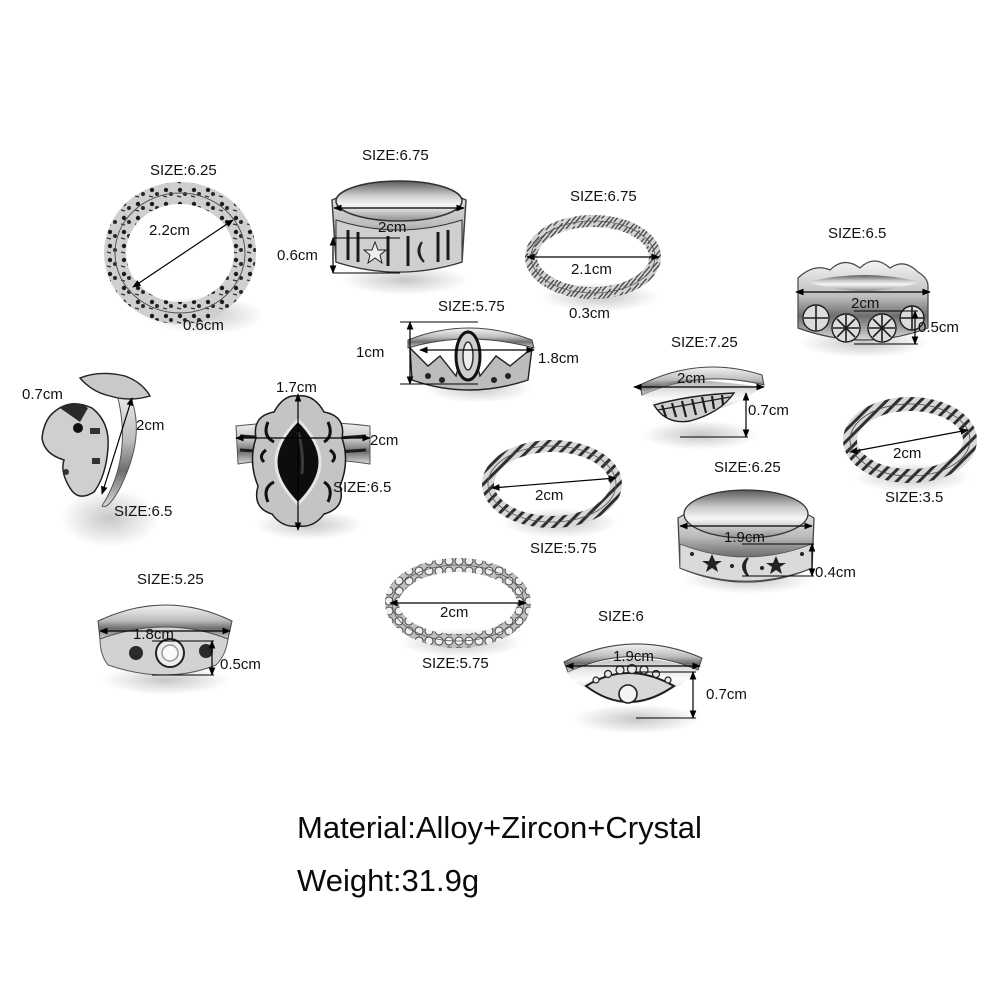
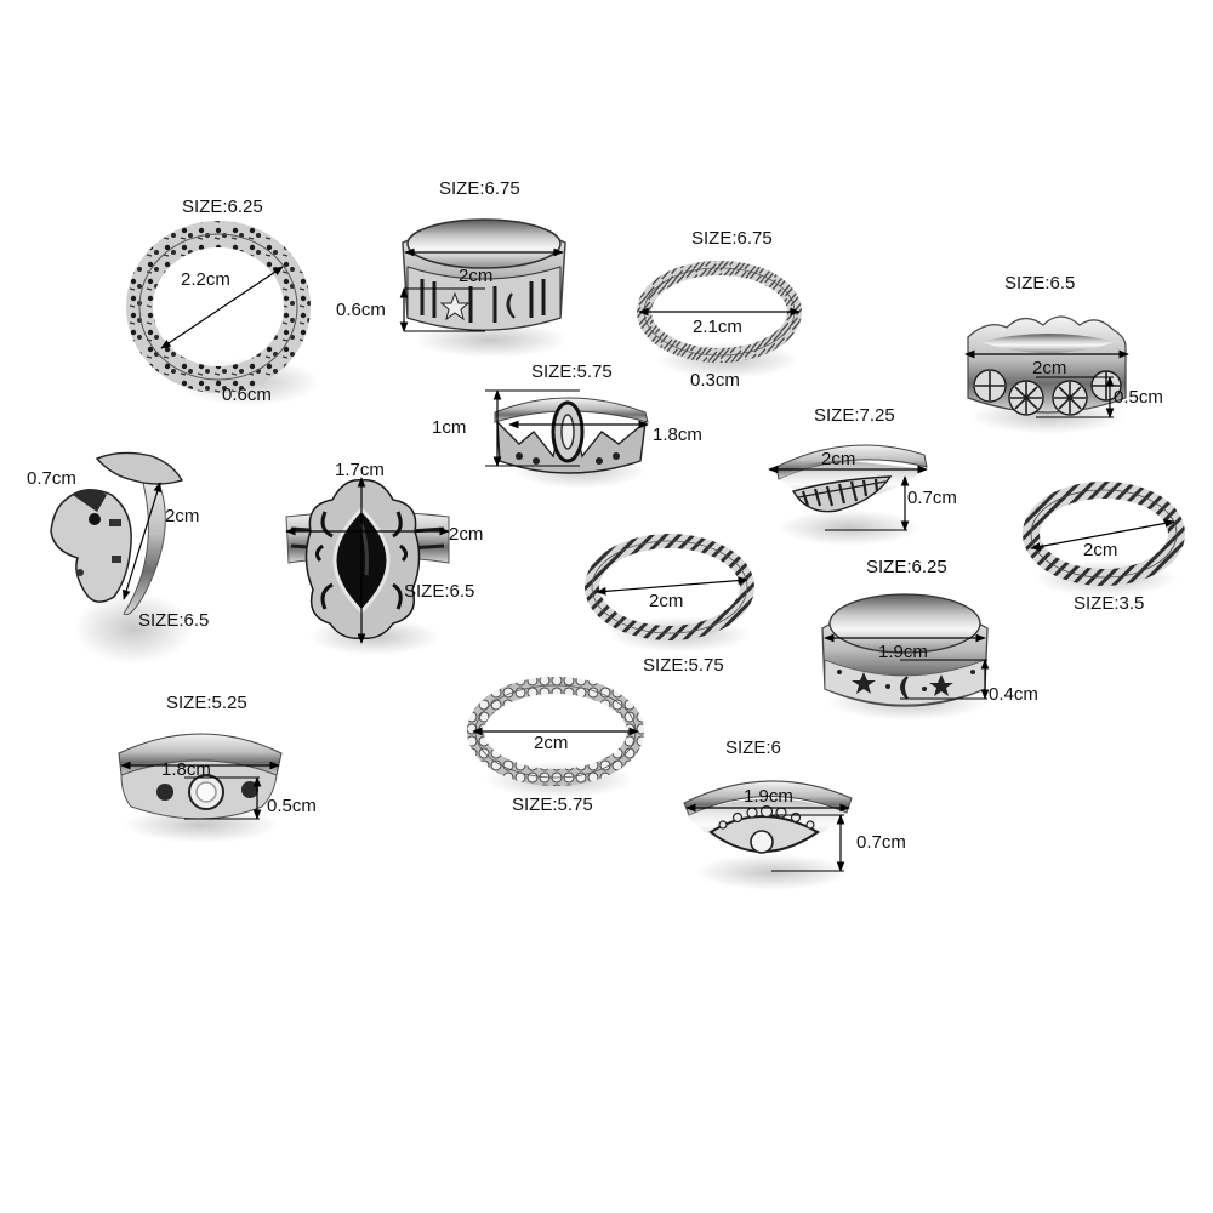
  SIZE:6.25
  2.2cm
  0.6cm
  SIZE:6.75
  2cm
  0.6cm
  SIZE:6.75
  2.1cm
  0.3cm
  SIZE:6.5
  2cm
  0.5cm
  SIZE:5.75
  1cm
  1.8cm
  SIZE:7.25
  2cm
  0.7cm
  0.7cm
  2cm
  SIZE:6.5
  1.7cm
  2cm
  SIZE:6.5
  2cm
  SIZE:5.75
  2cm
  SIZE:3.5
  SIZE:6.25
  1.9cm
  0.4cm
  SIZE:5.25
  1.8cm
  0.5cm
  2cm
  SIZE:5.75
  SIZE:6
  1.9cm
  0.7cm
- Material:Alloy+Zircon+Crystal
- Weight:31.9g
